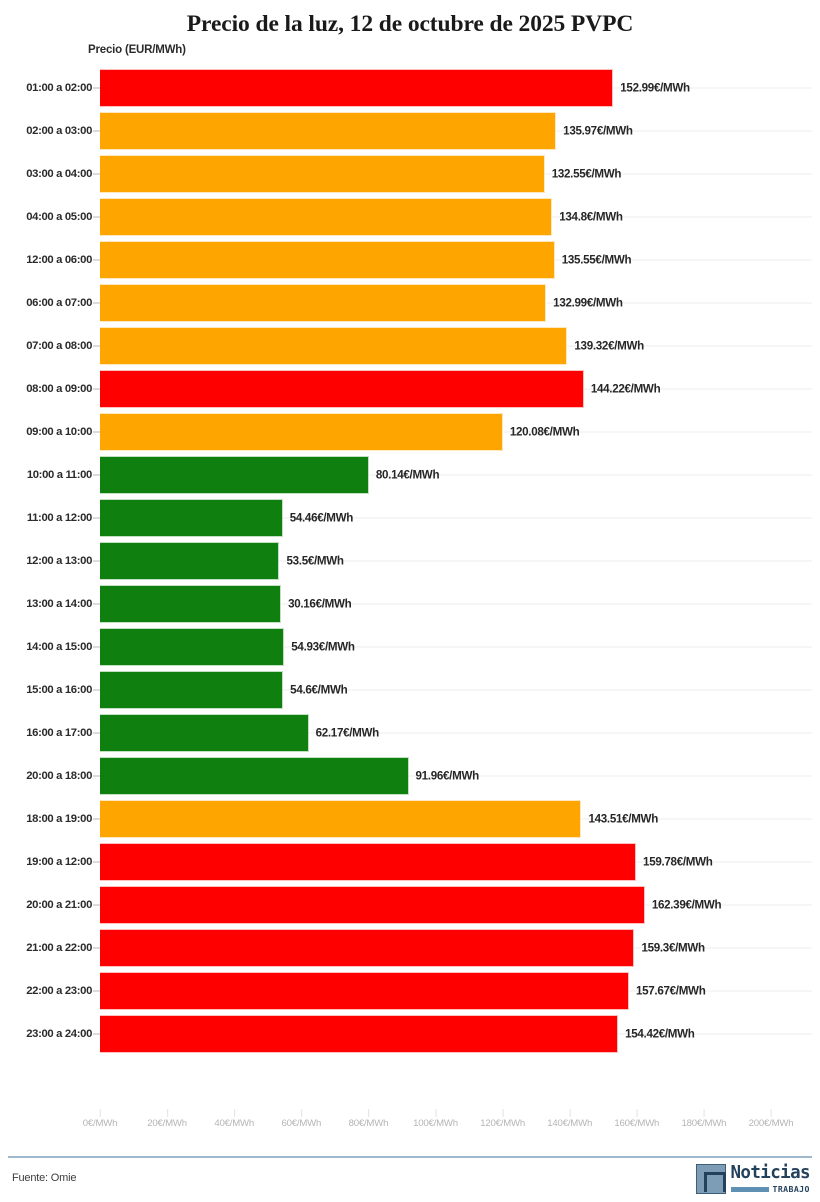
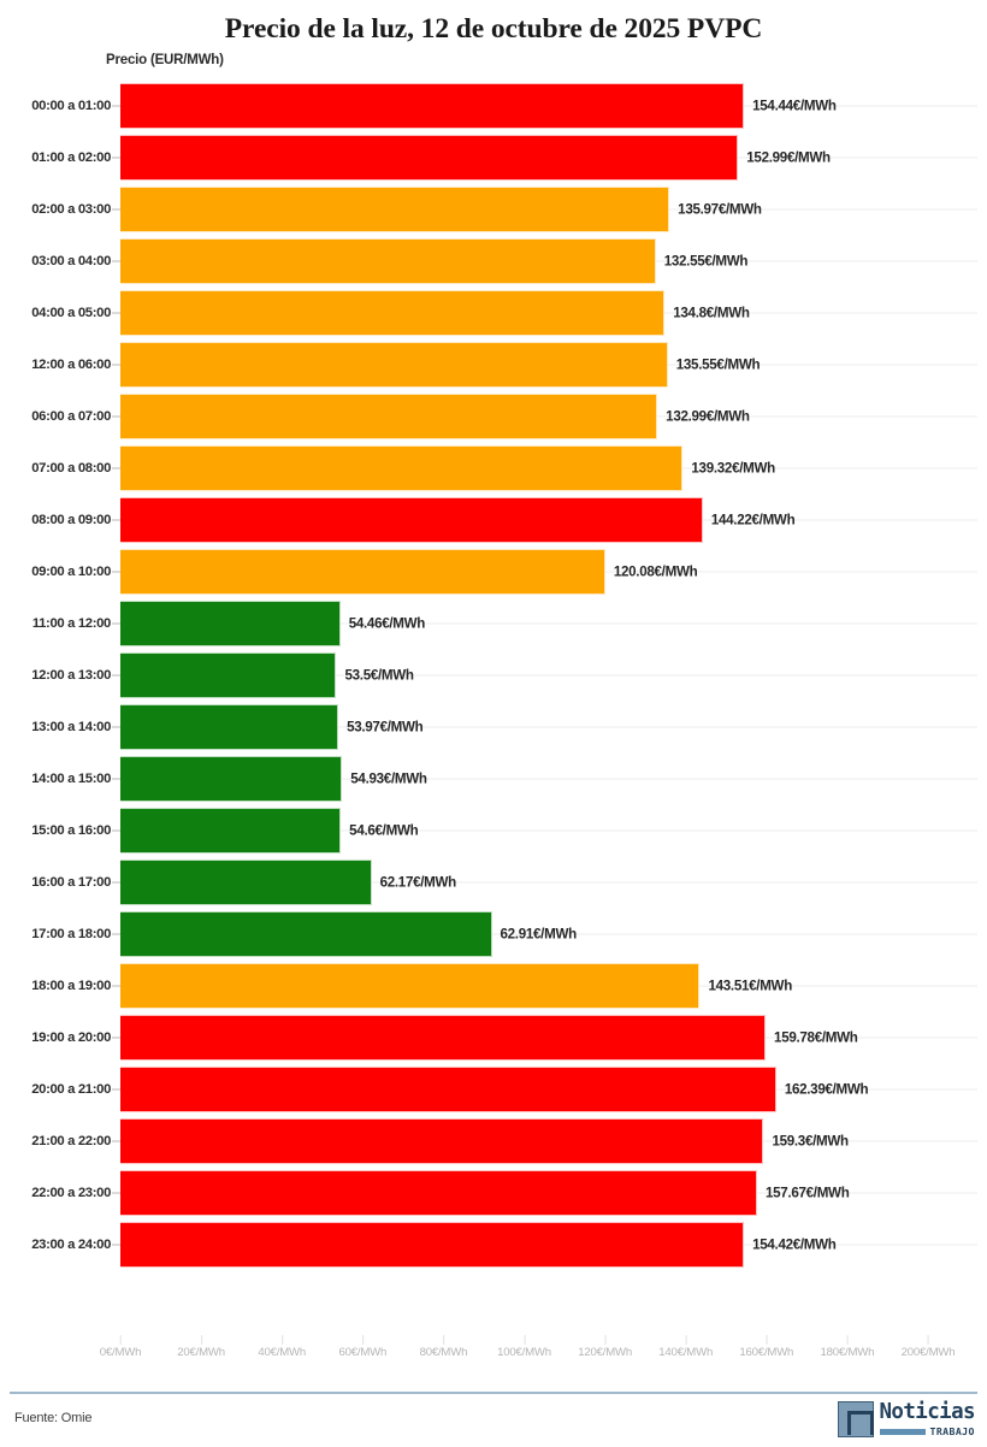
  Precio de la luz, 12 de octubre de 2025 PVPC
  Precio (EUR/MWh)
+ 00:00 a 01:00
+ 154.44€/MWh
  01:00 a 02:00
  152.99€/MWh
  02:00 a 03:00
  135.97€/MWh
  03:00 a 04:00
  132.55€/MWh
  04:00 a 05:00
  134.8€/MWh
  12:00 a 06:00
  135.55€/MWh
  06:00 a 07:00
  132.99€/MWh
  07:00 a 08:00
  139.32€/MWh
  08:00 a 09:00
  144.22€/MWh
  09:00 a 10:00
  120.08€/MWh
- 10:00 a 11:00
- 80.14€/MWh
  11:00 a 12:00
  54.46€/MWh
  12:00 a 13:00
  53.5€/MWh
  13:00 a 14:00
- 30.16€/MWh
+ 53.97€/MWh
  14:00 a 15:00
  54.93€/MWh
  15:00 a 16:00
  54.6€/MWh
  16:00 a 17:00
  62.17€/MWh
- 20:00 a 18:00
+ 17:00 a 18:00
- 91.96€/MWh
+ 62.91€/MWh
  18:00 a 19:00
  143.51€/MWh
- 19:00 a 12:00
+ 19:00 a 20:00
  159.78€/MWh
  20:00 a 21:00
  162.39€/MWh
  21:00 a 22:00
  159.3€/MWh
  22:00 a 23:00
  157.67€/MWh
  23:00 a 24:00
  154.42€/MWh
  0€/MWh
  20€/MWh
  40€/MWh
  60€/MWh
  80€/MWh
  100€/MWh
  120€/MWh
  140€/MWh
  160€/MWh
  180€/MWh
  200€/MWh
  Fuente: Omie
  Noticias
  TRABAJO
